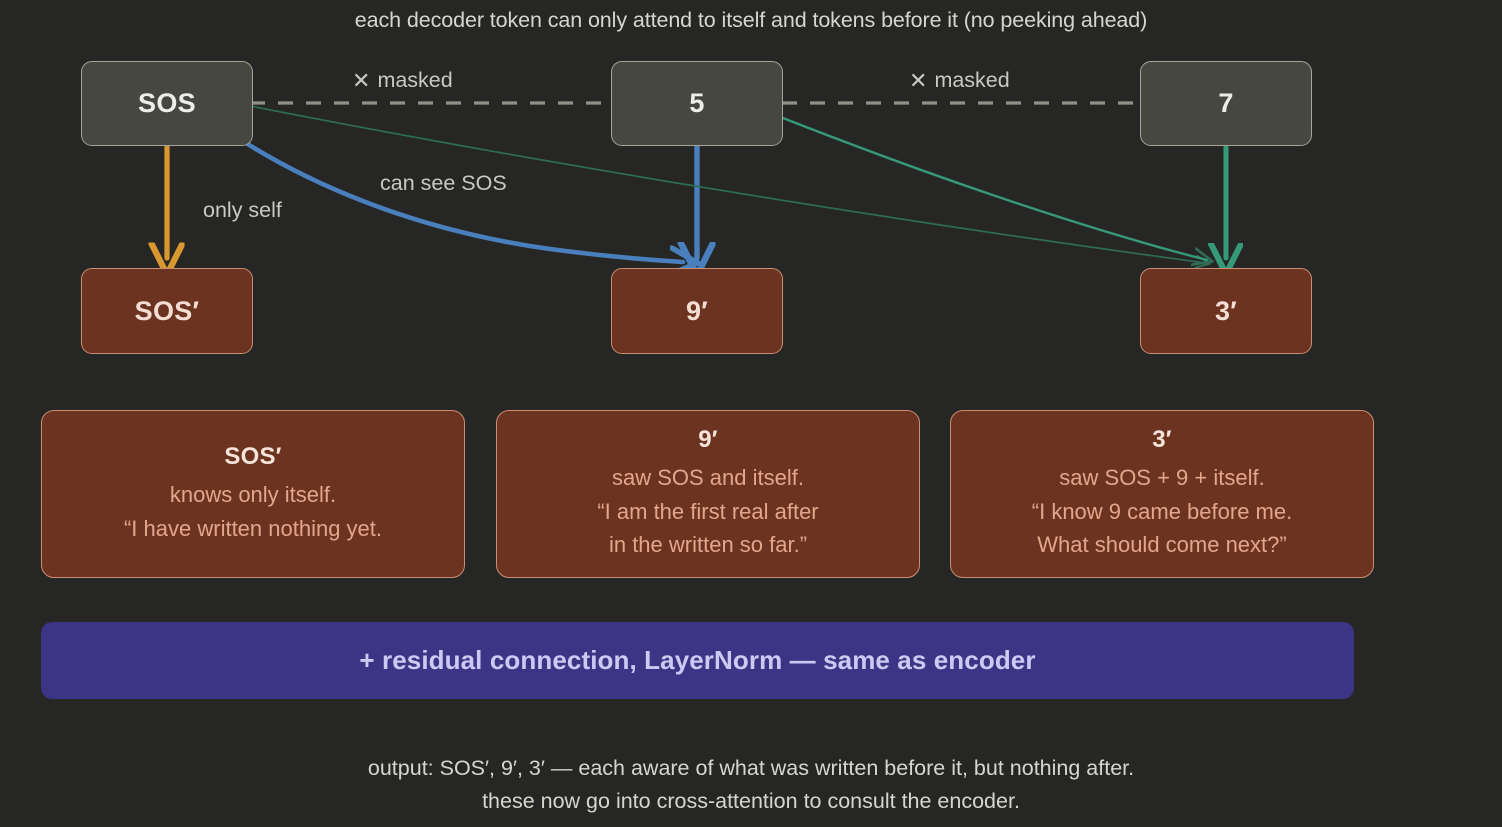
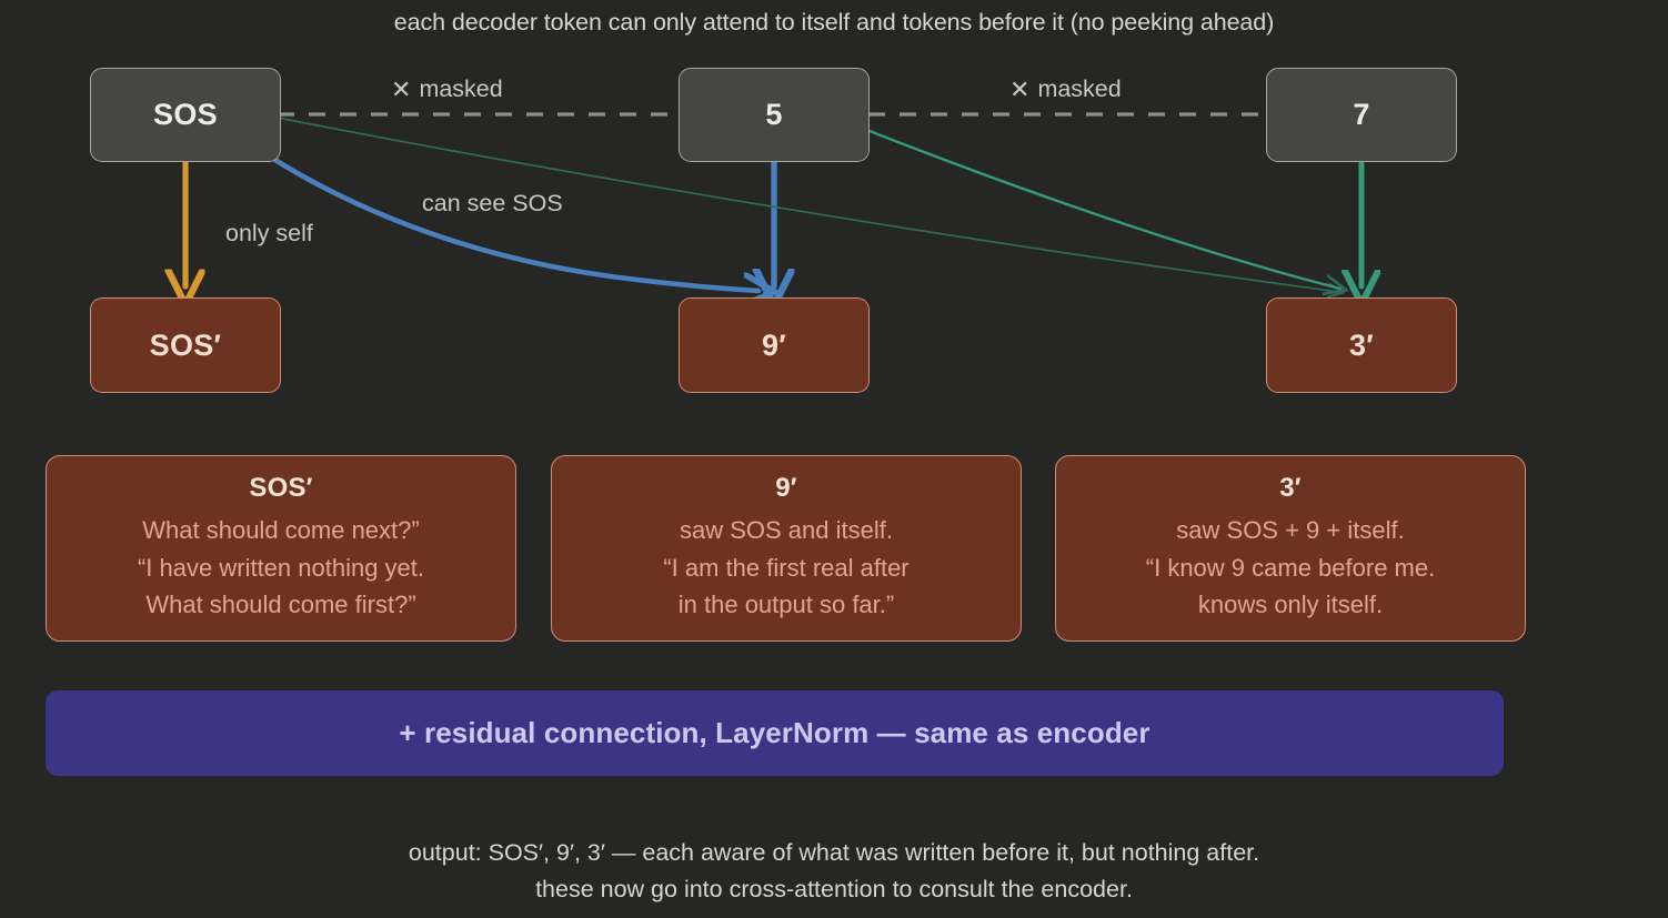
  each decoder token can only attend to itself and tokens before it (no peeking ahead)
  SOS
  5
  7
  ✕
  masked
  ✕
  masked
  only self
  can see SOS
  SOS′
  9′
  3′
  SOS′
- knows only itself.
+ What should come next?”
  “I have written nothing yet.
+ What should come first?”
  9′
  saw SOS and itself.
  “I am the first real after
- in the written so far.”
+ in the output so far.”
  3′
  saw SOS + 9 + itself.
  “I know 9 came before me.
- What should come next?”
+ knows only itself.
  + residual connection, LayerNorm — same as encoder
  output: SOS′, 9′, 3′ — each aware of what was written before it, but nothing after.
  these now go into cross-attention to consult the encoder.
